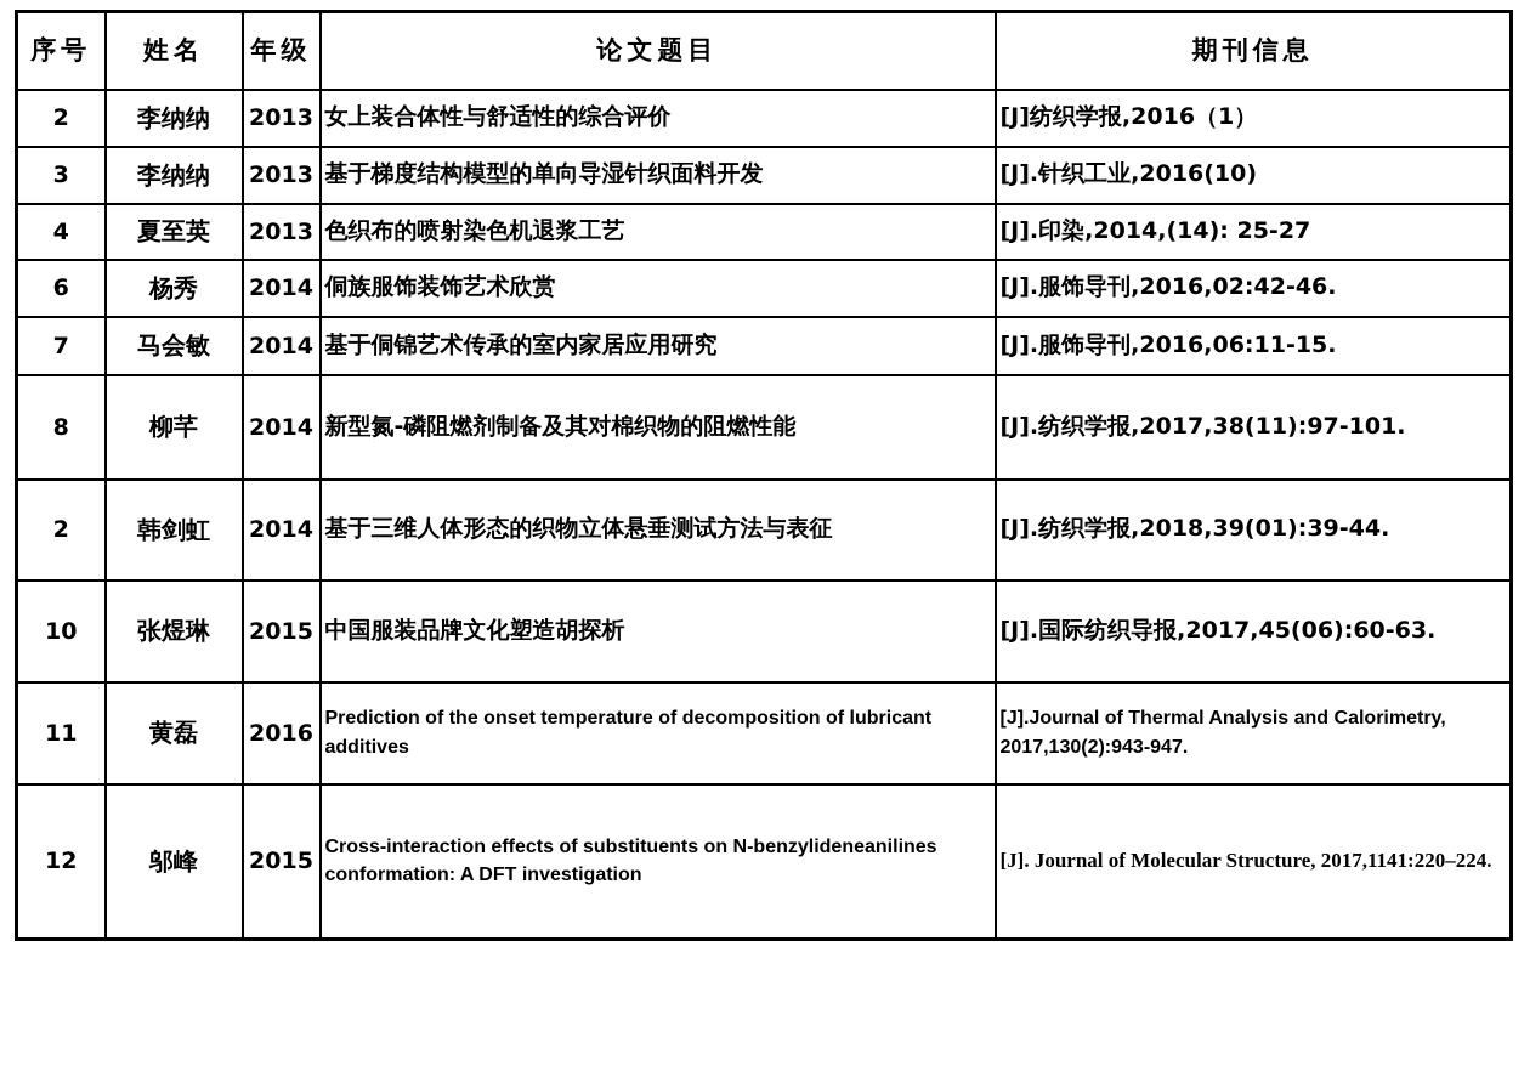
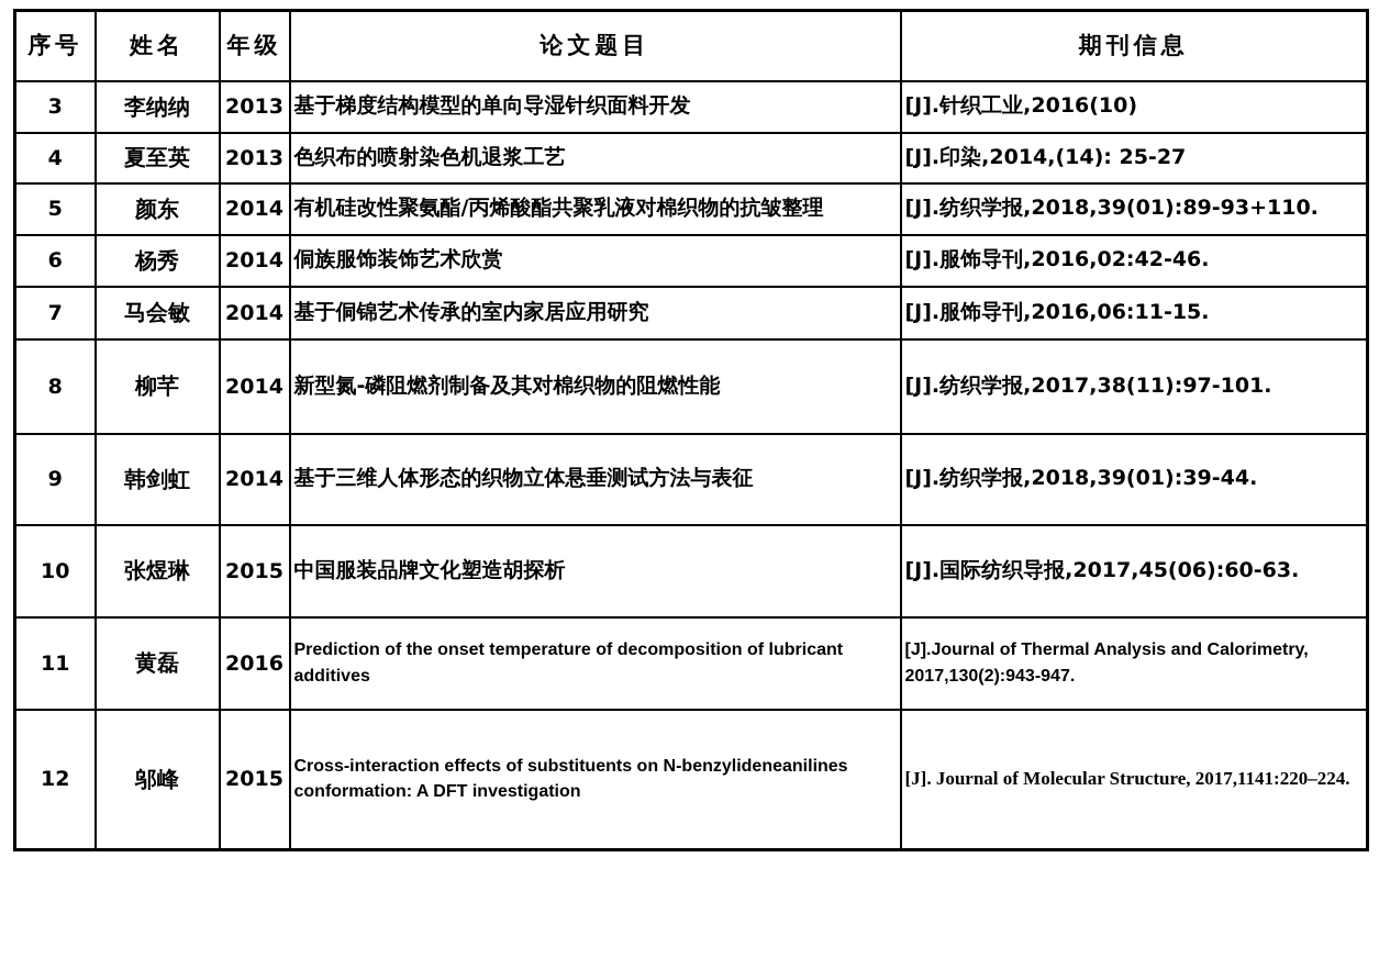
  序号	姓名	年级	论文题目	期刊信息
- 2	李纳纳	2013	女上装合体性与舒适性的综合评价	[J]纺织学报,2016（1）
  3	李纳纳	2013	基于梯度结构模型的单向导湿针织面料开发	[J].针织工业,2016(10)
  4	夏至英	2013	色织布的喷射染色机退浆工艺	[J].印染,2014,(14): 25-27
+ 5	颜东	2014	有机硅改性聚氨酯/丙烯酸酯共聚乳液对棉织物的抗皱整理	[J].纺织学报,2018,39(01):89-93+110.
  6	杨秀	2014	侗族服饰装饰艺术欣赏	[J].服饰导刊,2016,02:42-46.
  7	马会敏	2014	基于侗锦艺术传承的室内家居应用研究	[J].服饰导刊,2016,06:11-15.
  8	柳芊	2014	新型氮-磷阻燃剂制备及其对棉织物的阻燃性能	[J].纺织学报,2017,38(11):97-101.
- 2	韩剑虹	2014	基于三维人体形态的织物立体悬垂测试方法与表征	[J].纺织学报,2018,39(01):39-44.
+ 9	韩剑虹	2014	基于三维人体形态的织物立体悬垂测试方法与表征	[J].纺织学报,2018,39(01):39-44.
  10	张煜琳	2015	中国服装品牌文化塑造胡探析	[J].国际纺织导报,2017,45(06):60-63.
  11	黄磊	2016	Prediction of the onset temperature of decomposition of lubricant additives	[J].Journal of Thermal Analysis and Calorimetry, 2017,130(2):943-947.
  12	邬峰	2015	Cross-interaction effects of substituents on N-benzylideneanilines conformation: A DFT investigation	[J]. Journal of Molecular Structure, 2017,1141:220–224.
